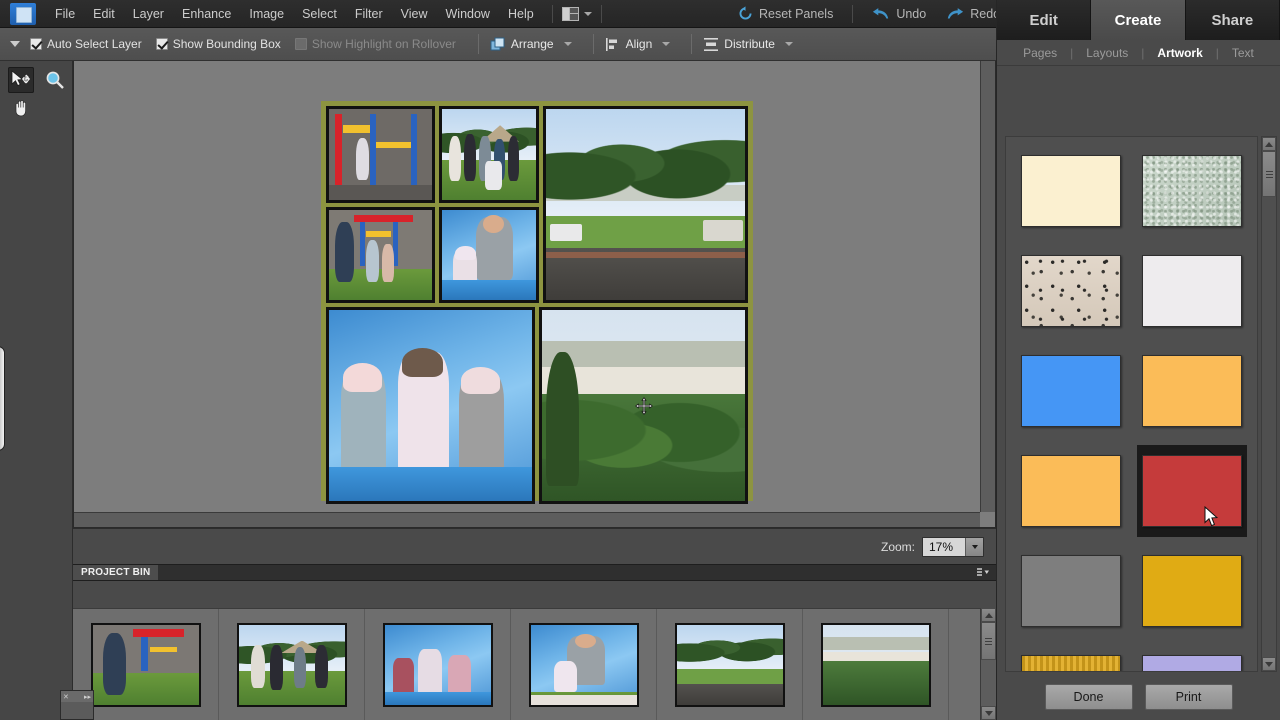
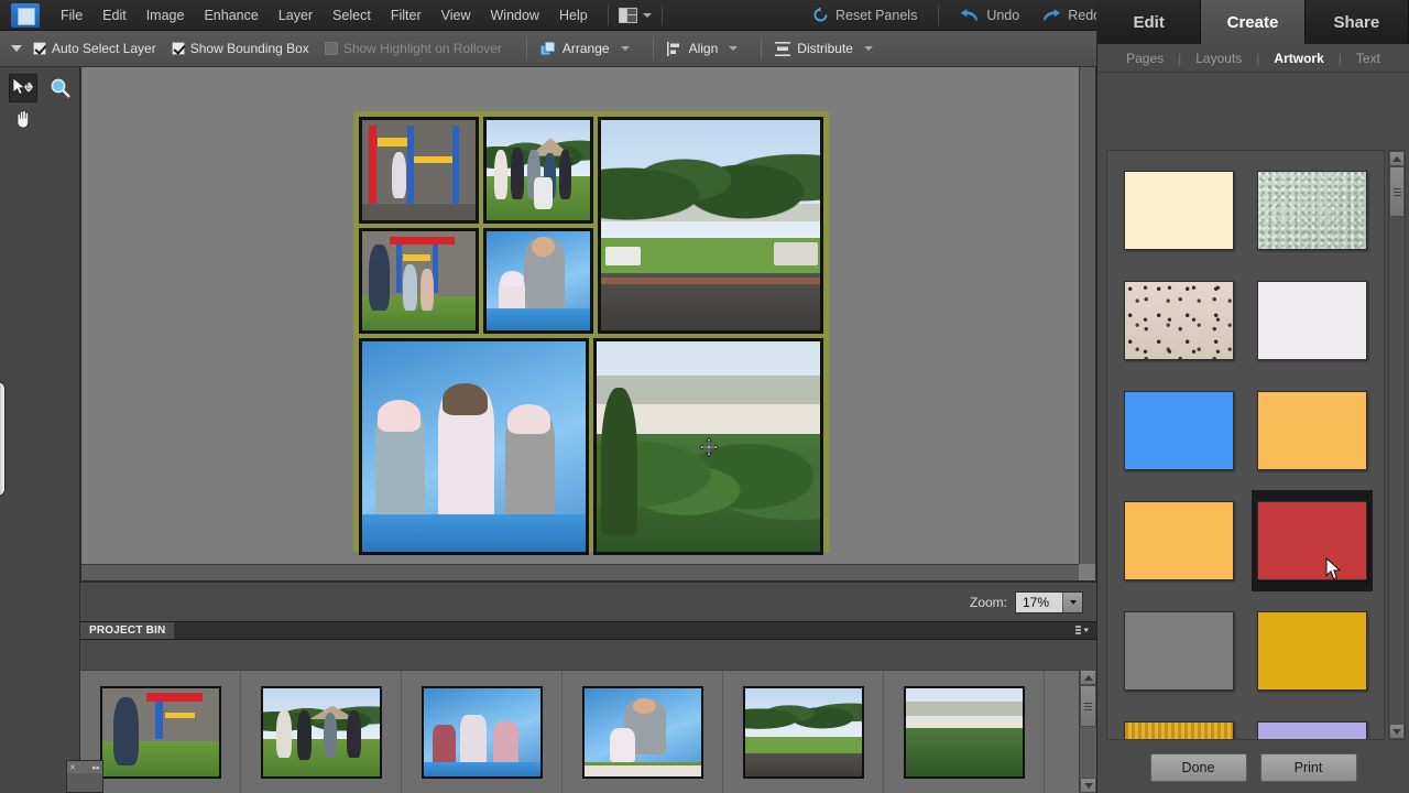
  File
  Edit
- Layer
+ Image
  Enhance
- Image
+ Layer
  Select
  Filter
  View
  Window
  Help
  Reset Panels
  Undo
  Red
  Auto Select Layer
  Show Bounding Box
  Show Highlight on Rollover
  Arrange
  Align
  Distribute
  Zoom:
  17%
  PROJECT BIN
  Edit
  Create
  Share
  Pages
  |
  Layouts
  |
  Artwork
  |
  Text
  Done
  Print
